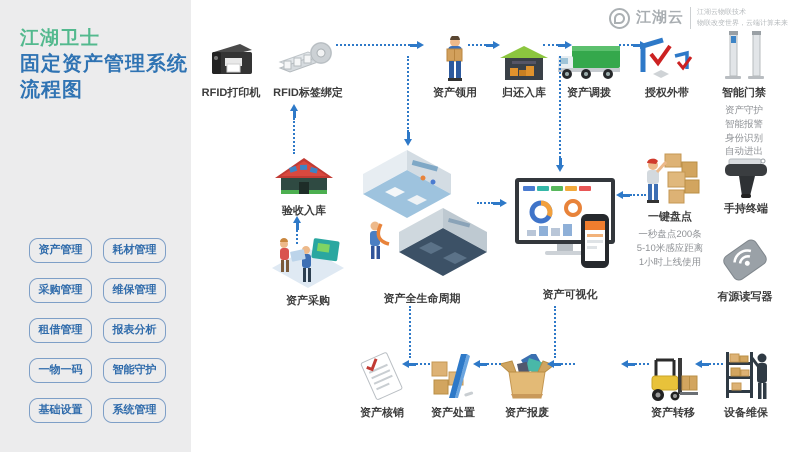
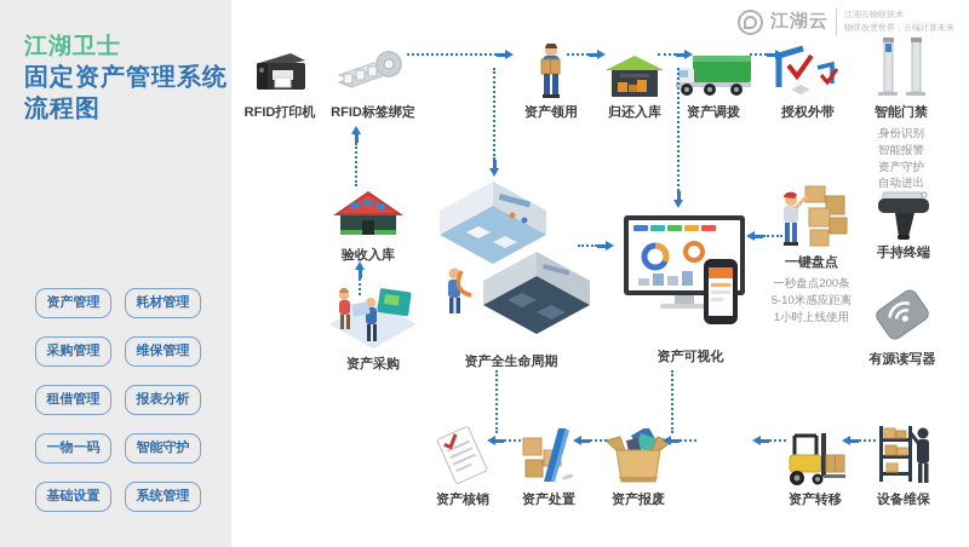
  江湖卫士
  固定资产管理系统
  流程图
  资产管理
  耗材管理
  采购管理
  维保管理
  租借管理
  报表分析
  一物一码
  智能守护
  基础设置
  系统管理
  江湖云
  RFID打印机
  RFID标签绑定
  资产领用
  归还入库
  资产调拨
  授权外带
  智能门禁
- 资产守护
+ 身份识别
  智能报警
- 身份识别
+ 资产守护
  自动进出
  验收入库
  资产采购
  资产全生命周期
  资产可视化
  一键盘点
  一秒盘点200条
  5-10米感应距离
  1小时上线使用
  手持终端
  有源读写器
  资产核销
  资产处置
  资产报废
  资产转移
  设备维保
